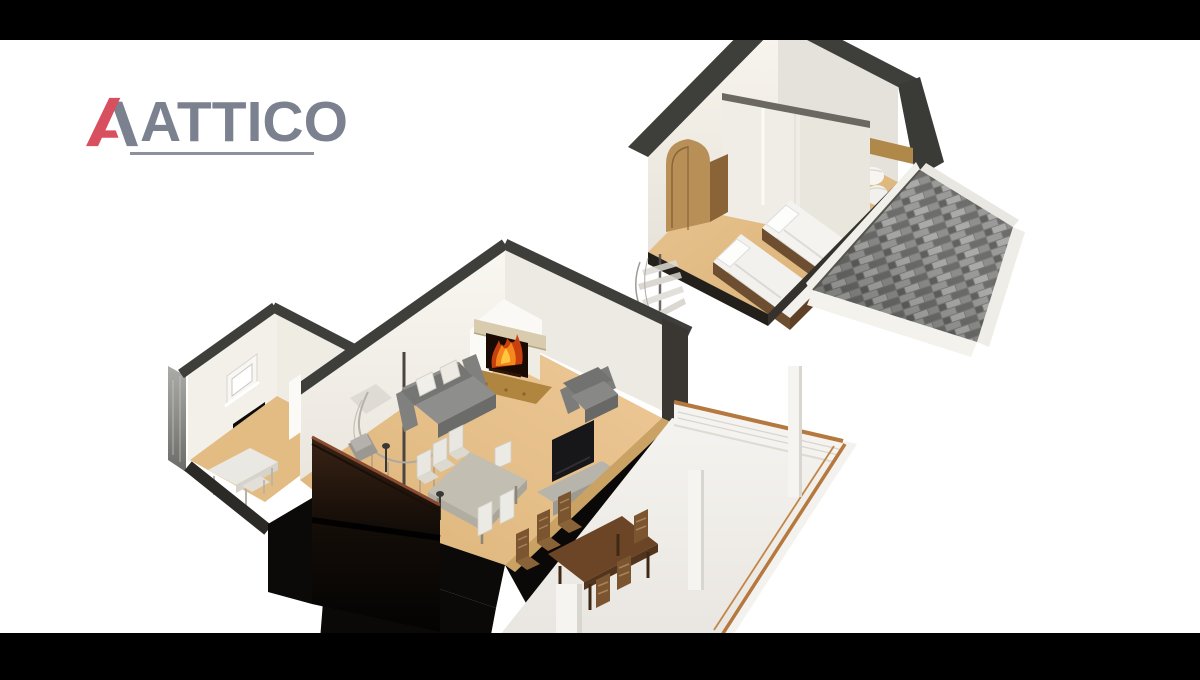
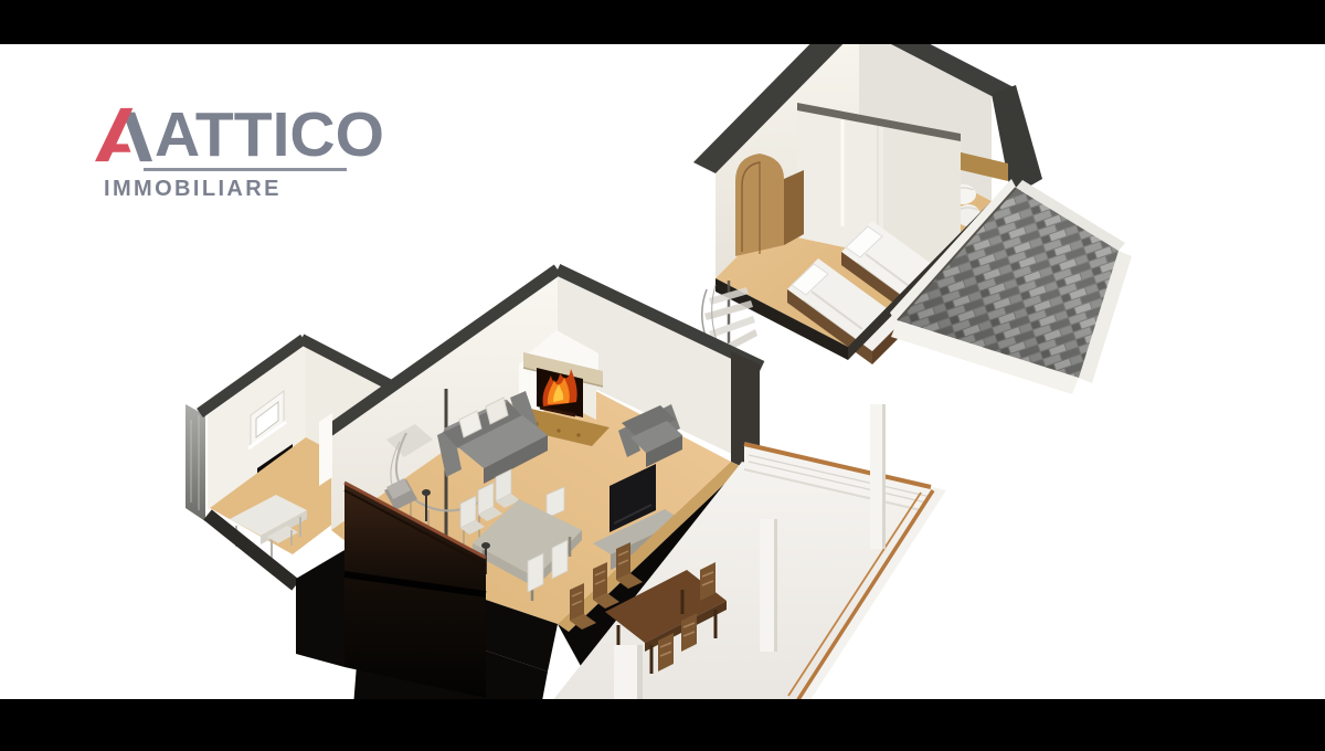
  ATTICO
+ IMMOBILIARE
